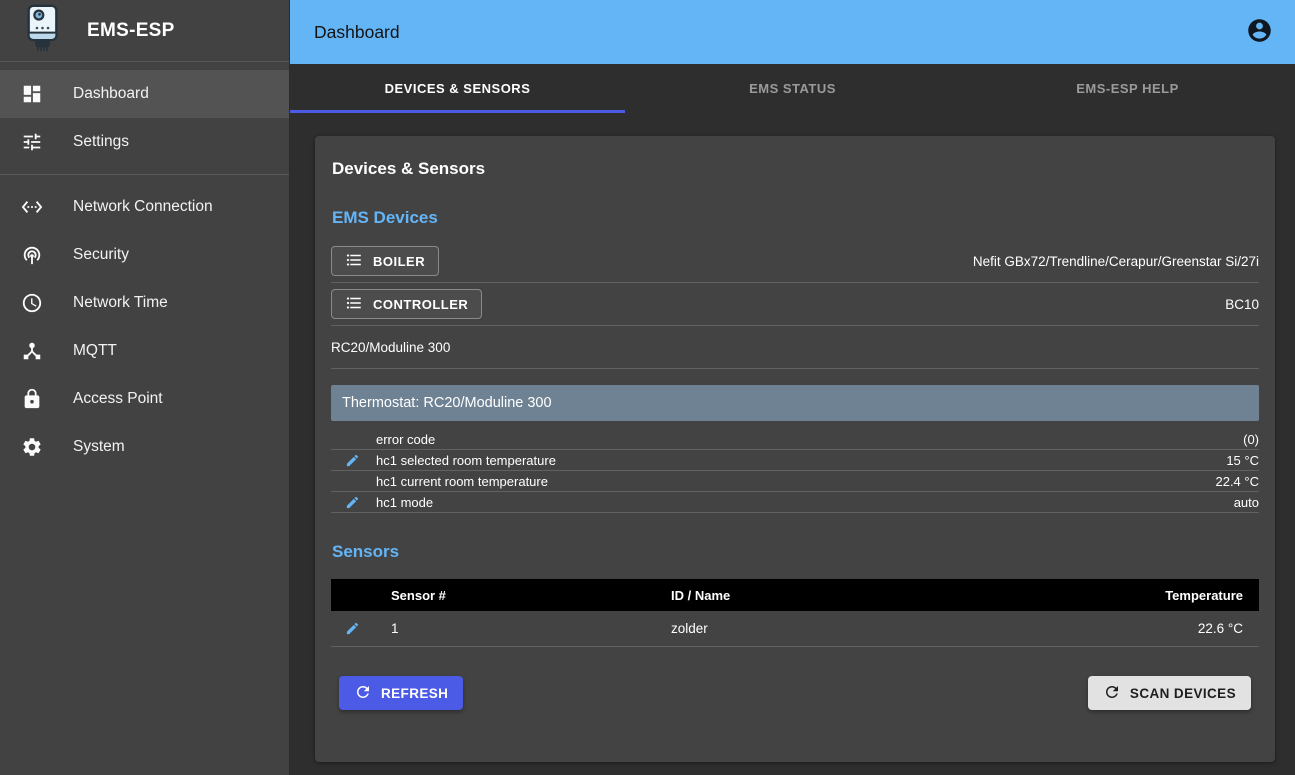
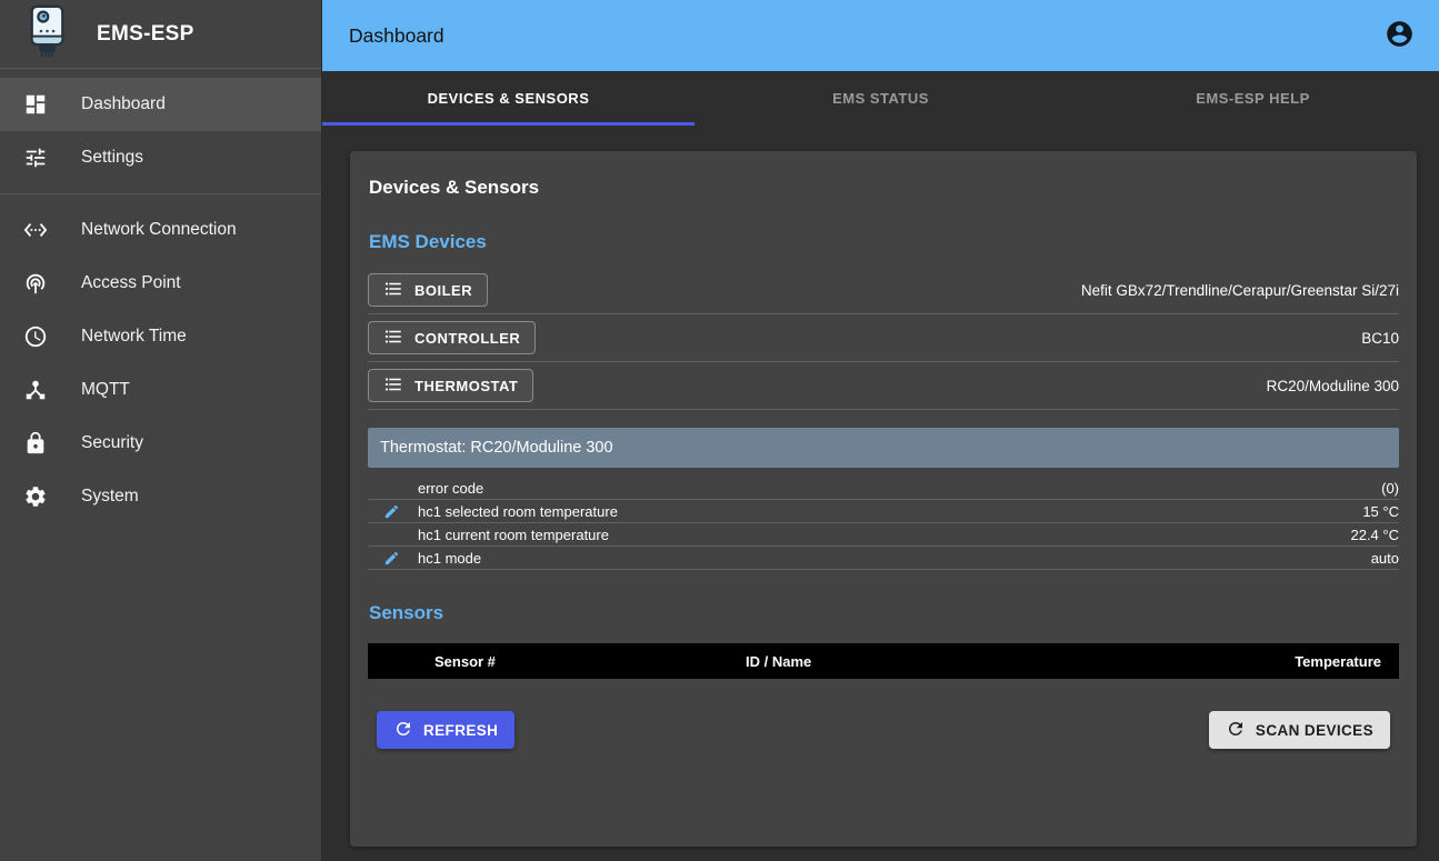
  EMS-ESP
  Dashboard
  Settings
  Network Connection
- Security
+ Access Point
  Network Time
  MQTT
- Access Point
+ Security
  System
  Dashboard
  DEVICES & SENSORS
  EMS STATUS
  EMS-ESP HELP
  Devices & Sensors
  EMS Devices
  BOILER
  Nefit GBx72/Trendline/Cerapur/Greenstar Si/27i
  CONTROLLER
  BC10
+ THERMOSTAT
  RC20/Moduline 300
  Thermostat: RC20/Moduline 300
  error code
  (0)
  hc1 selected room temperature
  15 °C
  hc1 current room temperature
  22.4 °C
  hc1 mode
  auto
  Sensors
  Sensor #
  ID / Name
  Temperature
- 1
- zolder
- 22.6 °C
  REFRESH
  SCAN DEVICES
